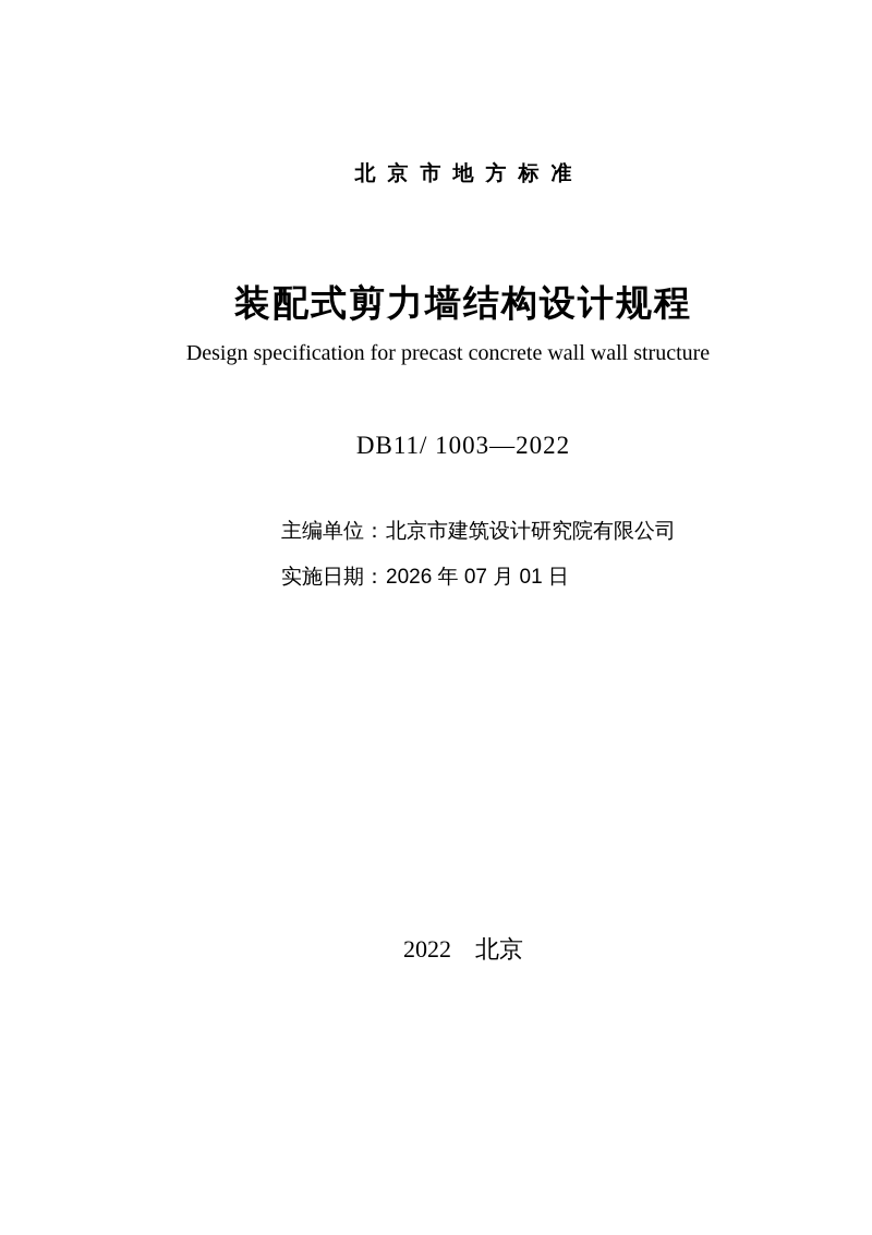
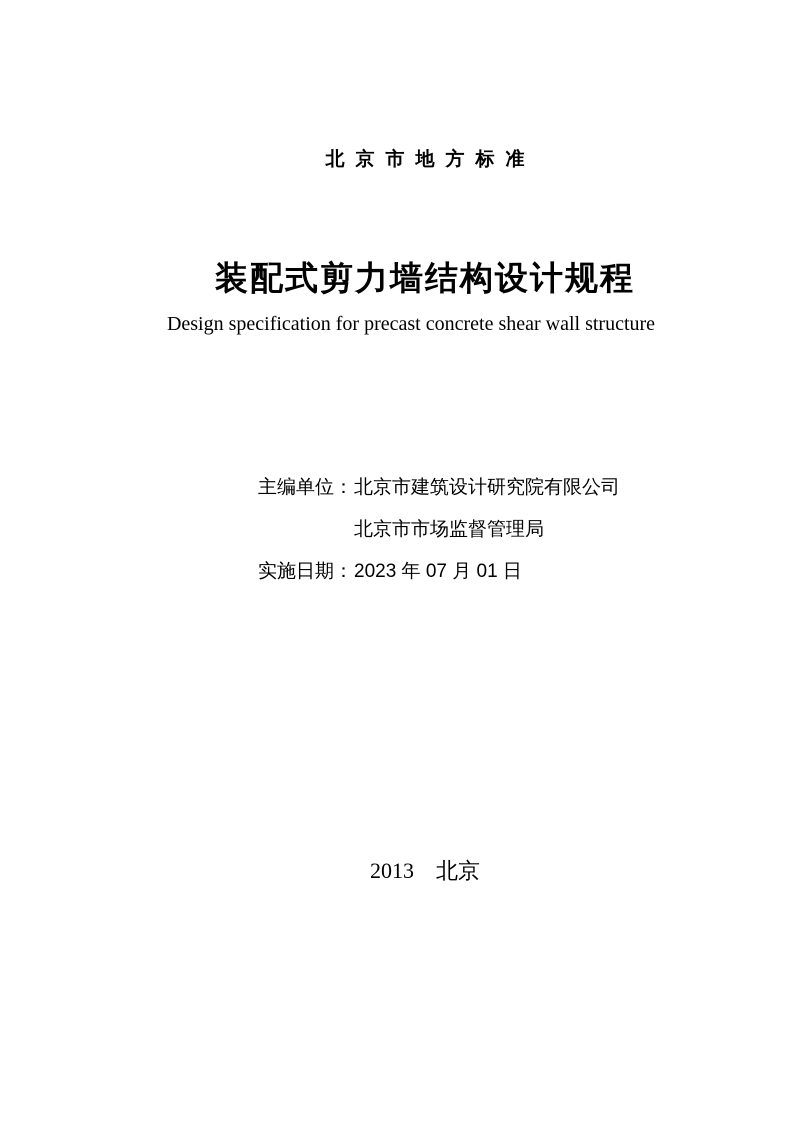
  北京市地方标准
  装配式剪力墙结构设计规程
- Design specification for precast concrete wall wall structure
+ Design specification for precast concrete shear wall structure
- DB11/ 1003—2022
  主编单位：北京市建筑设计研究院有限公司
+ 北京市市场监督管理局
- 实施日期：2026 年 07 月 01 日
+ 实施日期：2023 年 07 月 01 日
- 2022 北京
+ 2013 北京
